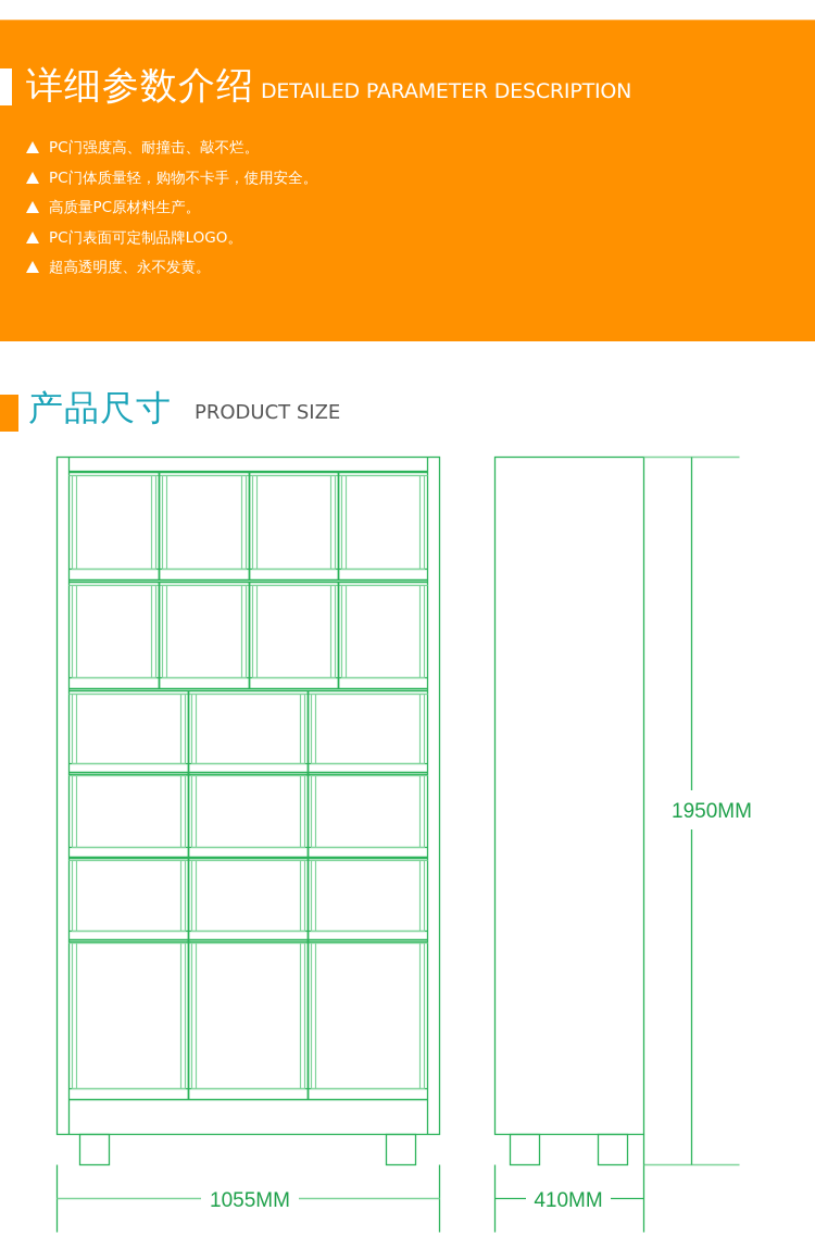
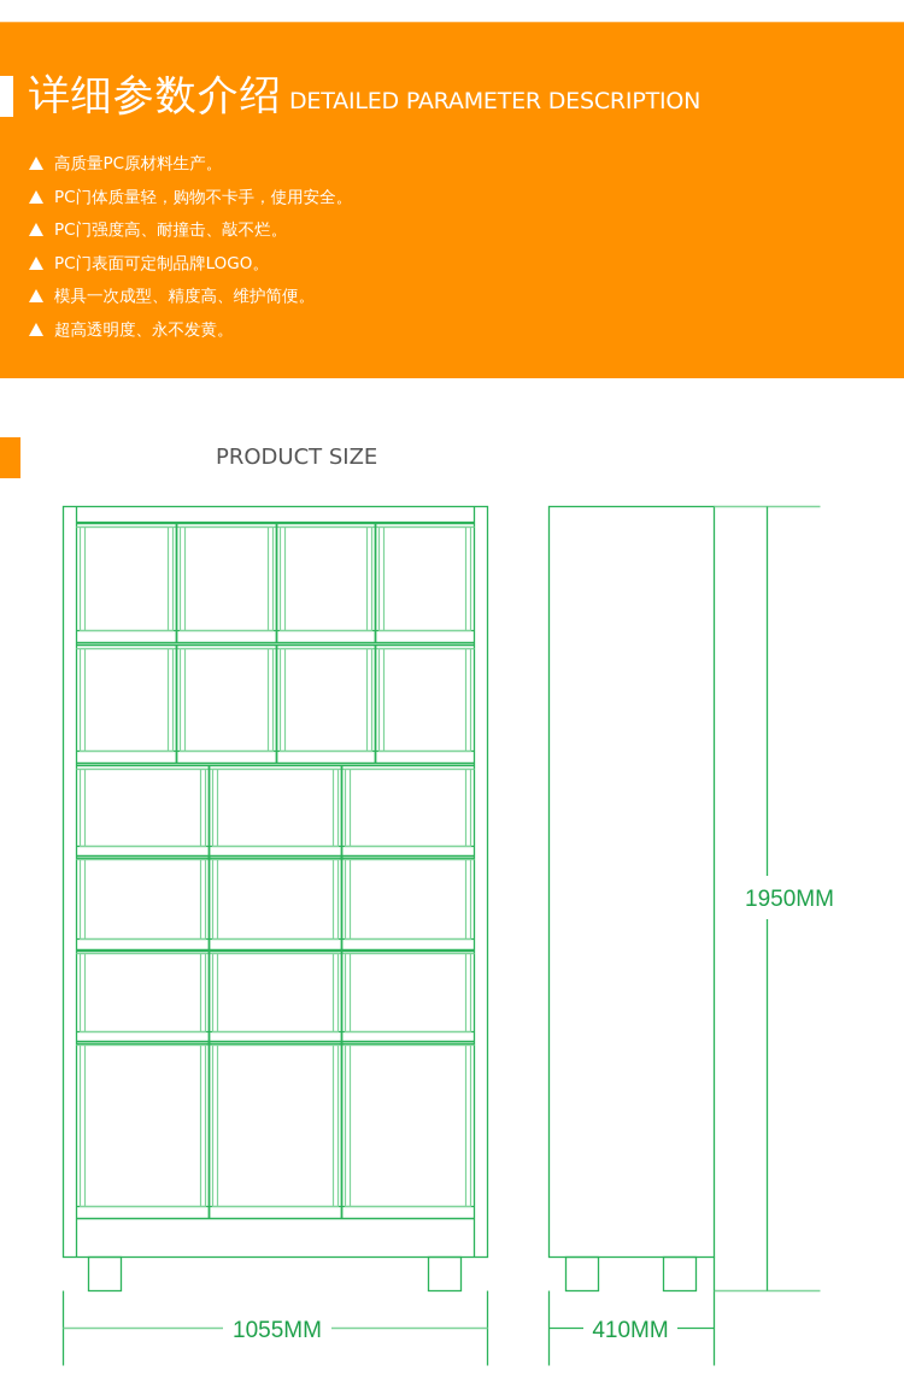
  详细参数介绍 DETAILED PARAMETER DESCRIPTION
- PC门强度高、耐撞击、敲不烂。
+ 高质量PC原材料生产。
  PC门体质量轻，购物不卡手，使用安全。
- 高质量PC原材料生产。
+ PC门强度高、耐撞击、敲不烂。
  PC门表面可定制品牌LOGO。
+ 模具一次成型、精度高、维护简便。
  超高透明度、永不发黄。
- 产品尺寸
  PRODUCT SIZE
  1055MM
  410MM
  1950MM
